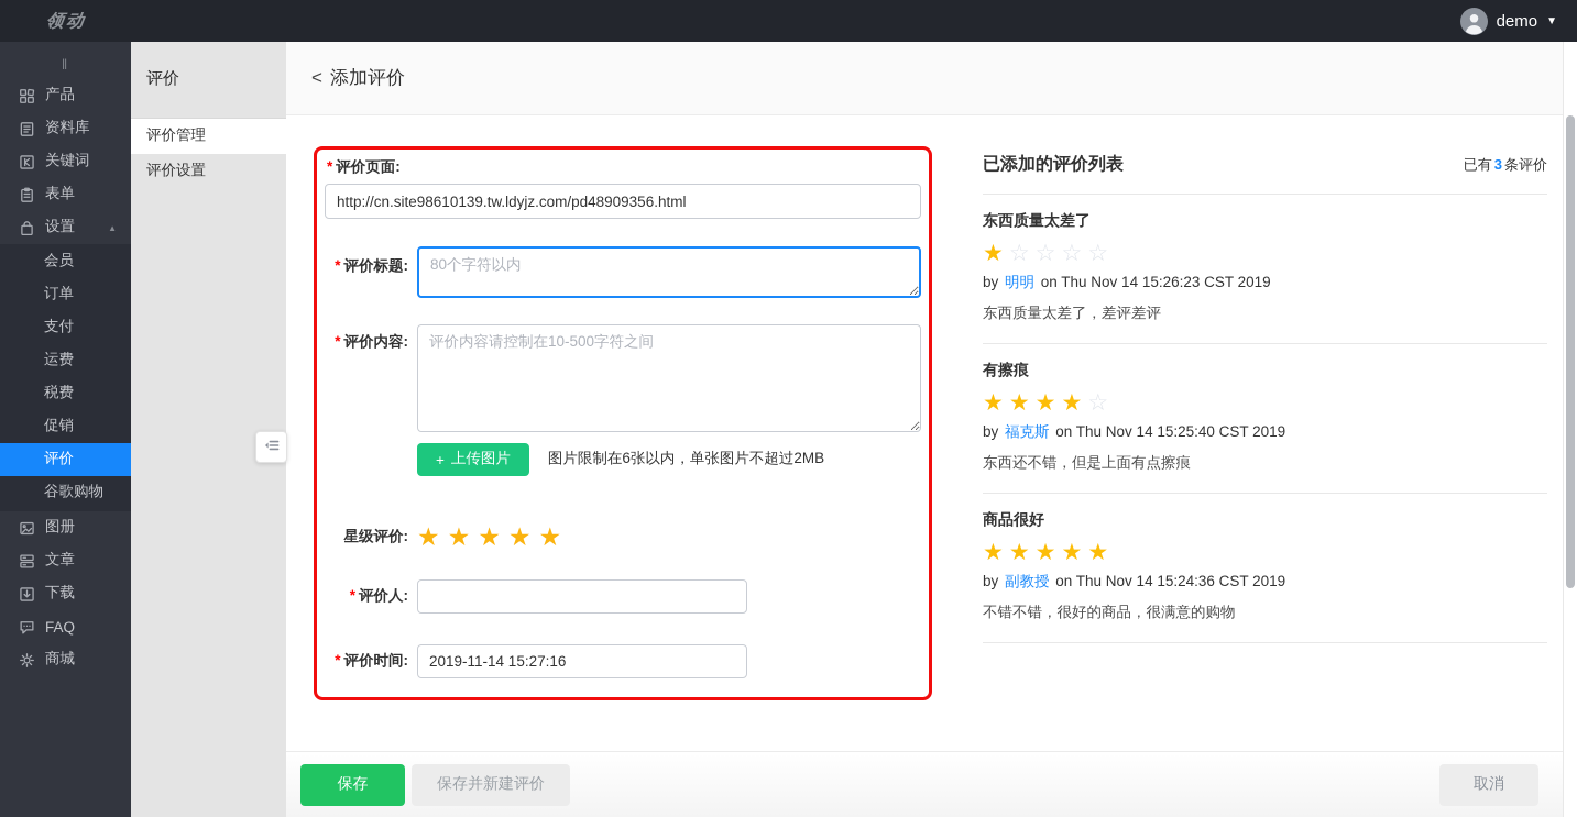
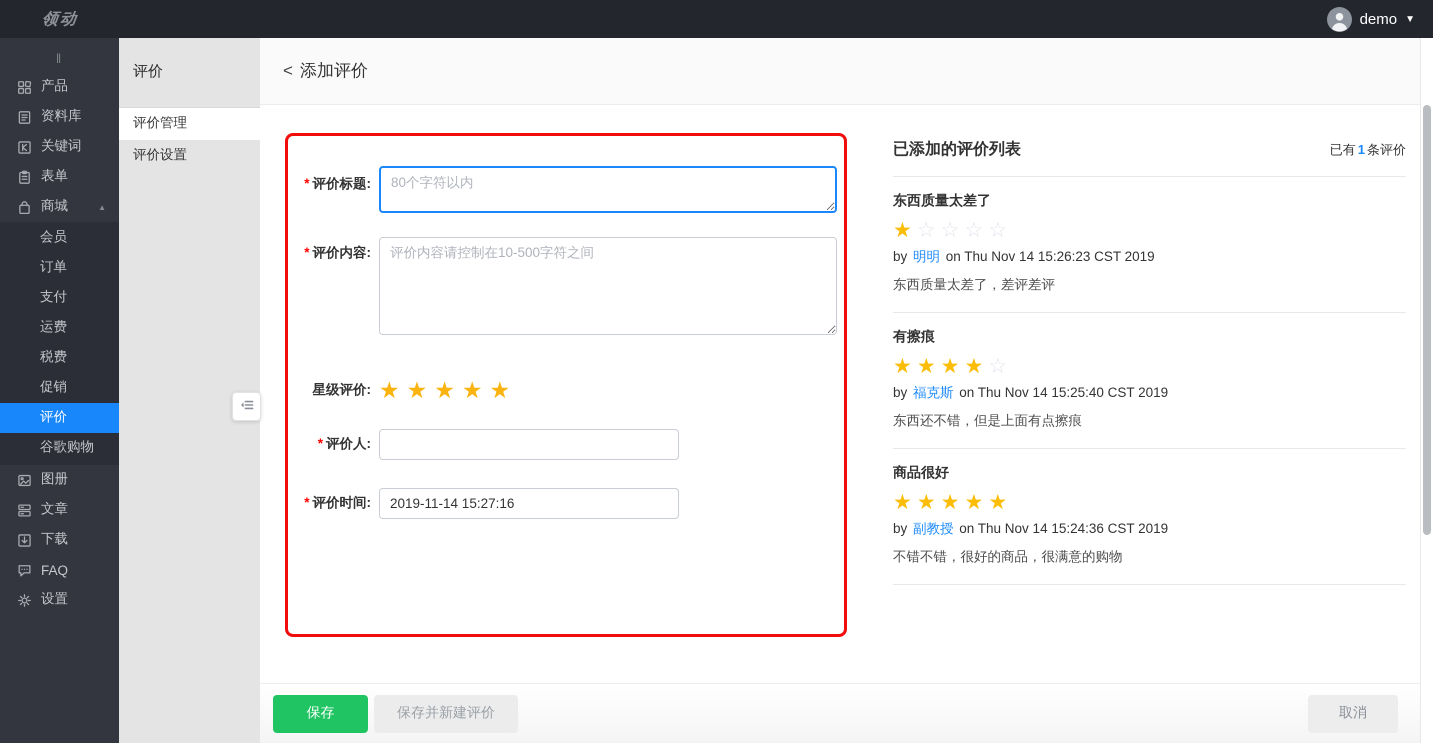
  demo
  ▼
  ‖
  产品
  资料库
  关键词
  表单
- 设置
+ 商城
  ▲
  会员
  订单
  支付
  运费
  税费
  促销
  评价
  谷歌购物
  图册
  文章
  下载
  FAQ
- 商城
+ 设置
  评价
  评价管理
  评价设置
  <
  添加评价
- * 评价页面:
- http://cn.site98610139.tw.ldyjz.com/pd48909356.html
  * 评价标题:
  80个字符以内
  * 评价内容:
  评价内容请控制在10-500字符之间
- +
- 上传图片
- 图片限制在6张以内，单张图片不超过2MB
  星级评价:
  ★ ★ ★ ★ ★
  * 评价人:
  * 评价时间:
  2019-11-14 15:27:16
  已添加的评价列表
- 已有 3 条评价
+ 已有 1 条评价
  东西质量太差了
  ★ ☆ ☆ ☆ ☆
  by 明明 on Thu Nov 14 15:26:23 CST 2019
  东西质量太差了，差评差评
  有擦痕
  ★ ★ ★ ★ ☆
  by 福克斯 on Thu Nov 14 15:25:40 CST 2019
  东西还不错，但是上面有点擦痕
  商品很好
  ★ ★ ★ ★ ★
  by 副教授 on Thu Nov 14 15:24:36 CST 2019
  不错不错，很好的商品，很满意的购物
  保存
  保存并新建评价
  取消
